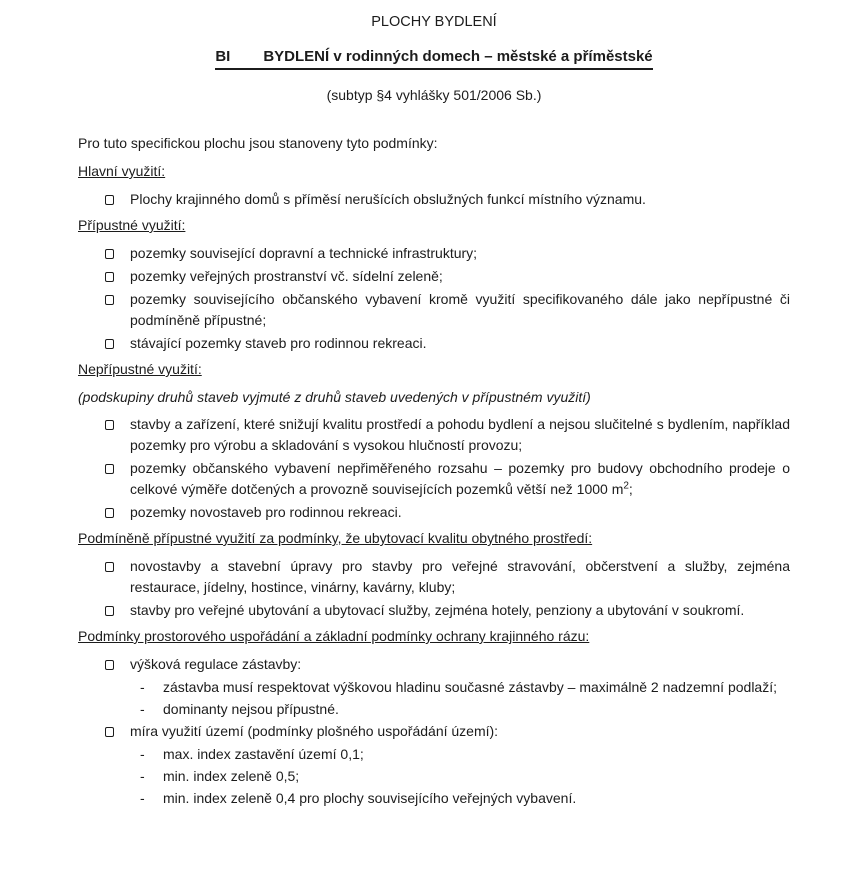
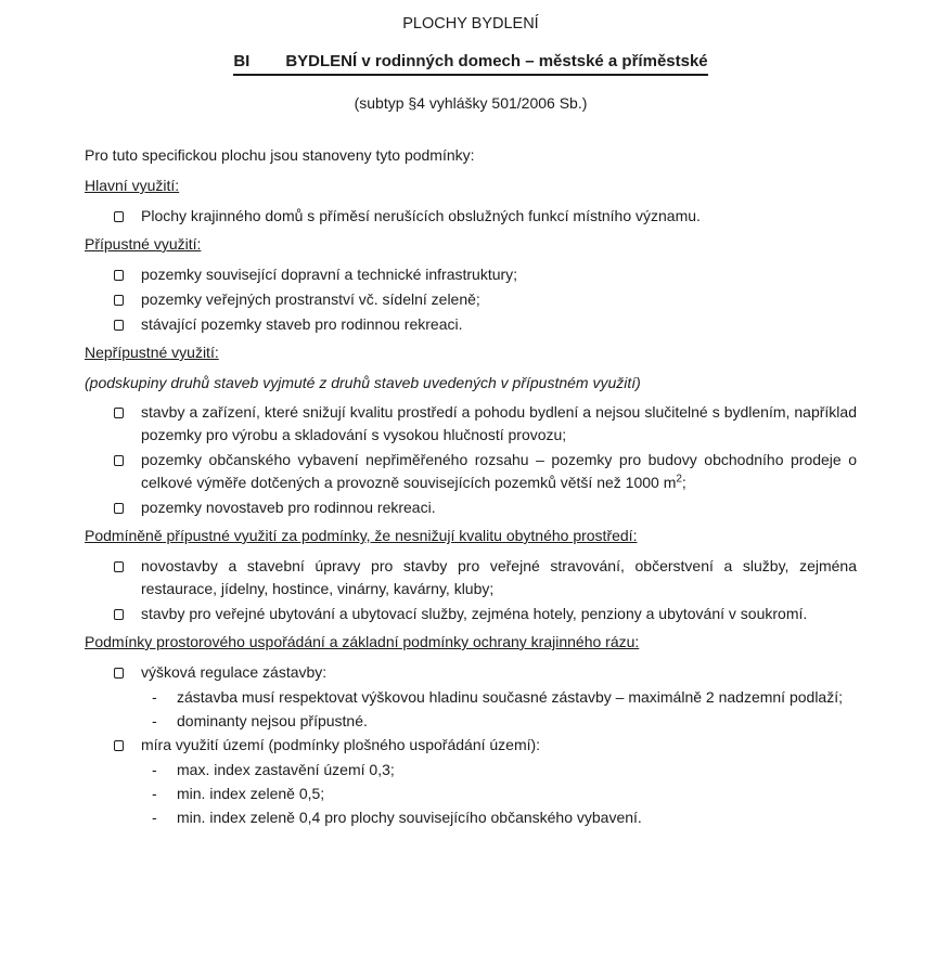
  PLOCHY BYDLENÍ
  BI BYDLENÍ v rodinných domech – městské a příměstské
  (subtyp §4 vyhlášky 501/2006 Sb.)
  Pro tuto specifickou plochu jsou stanoveny tyto podmínky:
  Hlavní využití:
  Plochy krajinného domů s příměsí nerušících obslužných funkcí místního významu.
  Přípustné využití:
  pozemky související dopravní a technické infrastruktury;
  pozemky veřejných prostranství vč. sídelní zeleně;
- pozemky souvisejícího občanského vybavení kromě využití specifikovaného dále jako nepřípustné či podmíněně přípustné;
  stávající pozemky staveb pro rodinnou rekreaci.
  Nepřípustné využití:
  (podskupiny druhů staveb vyjmuté z druhů staveb uvedených v přípustném využití)
  stavby a zařízení, které snižují kvalitu prostředí a pohodu bydlení a nejsou slučitelné s bydlením, například pozemky pro výrobu a skladování s vysokou hlučností provozu;
  pozemky občanského vybavení nepřiměřeného rozsahu – pozemky pro budovy obchodního prodeje o celkové výměře dotčených a provozně souvisejících pozemků větší než 1000 m2;
  pozemky novostaveb pro rodinnou rekreaci.
- Podmíněně přípustné využití za podmínky, že ubytovací kvalitu obytného prostředí:
+ Podmíněně přípustné využití za podmínky, že nesnižují kvalitu obytného prostředí:
  novostavby a stavební úpravy pro stavby pro veřejné stravování, občerstvení a služby, zejména restaurace, jídelny, hostince, vinárny, kavárny, kluby;
  stavby pro veřejné ubytování a ubytovací služby, zejména hotely, penziony a ubytování v soukromí.
  Podmínky prostorového uspořádání a základní podmínky ochrany krajinného rázu:
  výšková regulace zástavby:
  -
  zástavba musí respektovat výškovou hladinu současné zástavby – maximálně 2 nadzemní podlaží;
  -
  dominanty nejsou přípustné.
  míra využití území (podmínky plošného uspořádání území):
  -
- max. index zastavění území 0,1;
+ max. index zastavění území 0,3;
  -
  min. index zeleně 0,5;
  -
- min. index zeleně 0,4 pro plochy souvisejícího veřejných vybavení.
+ min. index zeleně 0,4 pro plochy souvisejícího občanského vybavení.
